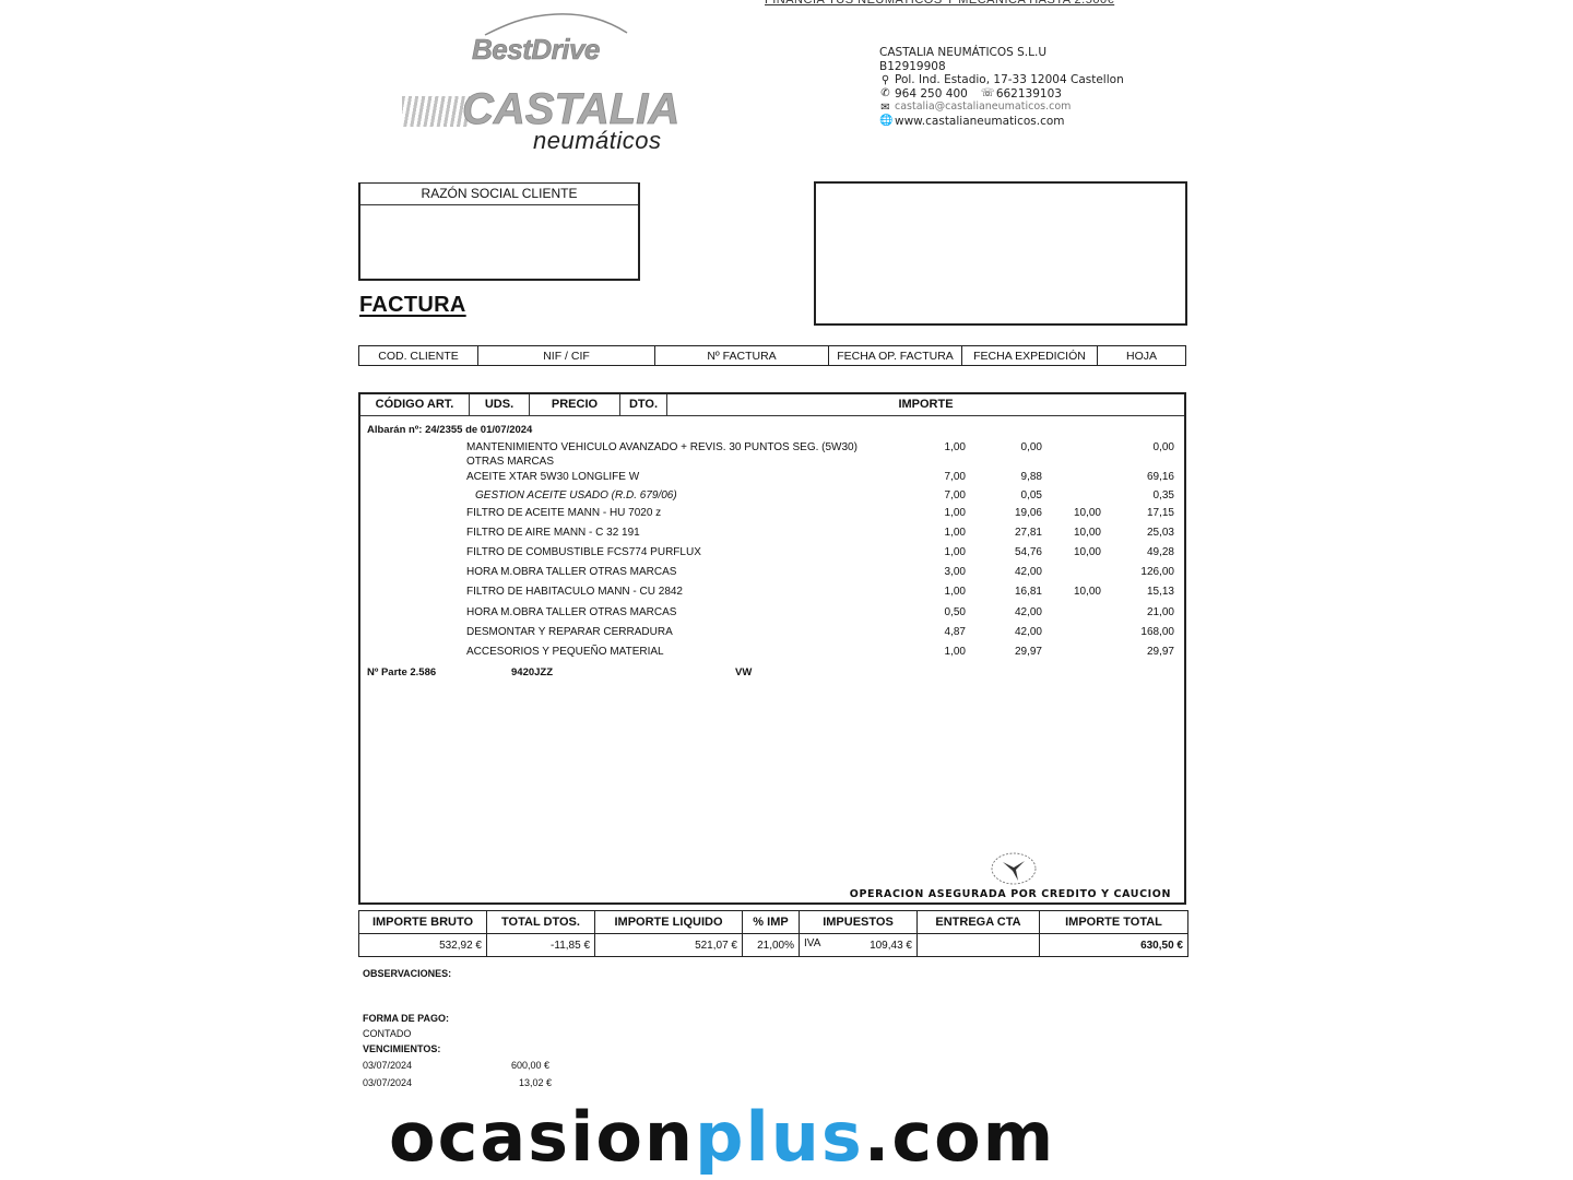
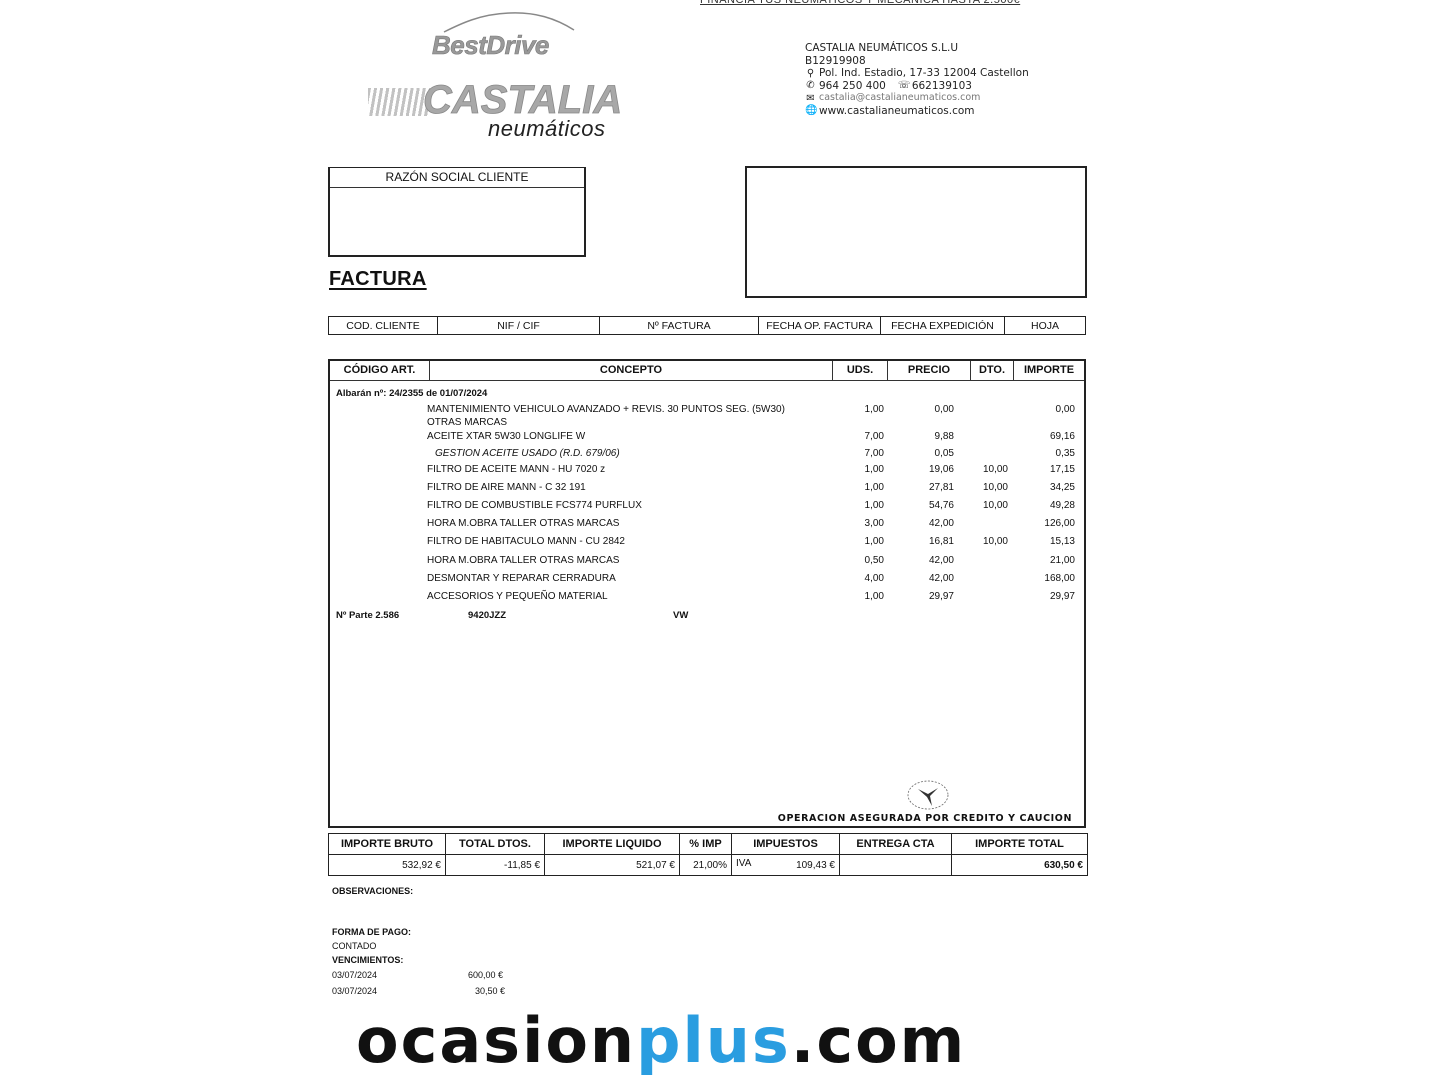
  FINANCIA TUS NEUMATICOS Y MECANICA HASTA 2.500€
  BestDrive
  CASTALIA
  neumáticos
  CASTALIA NEUMÁTICOS S.L.U
  B12919908
  ⚲
  Pol. Ind. Estadio, 17-33 12004 Castellon
  ✆
  964 250 400
  ☏
  662139103
  ✉
  castalia@castalianeumaticos.com
  🌐
  www.castalianeumaticos.com
  RAZÓN SOCIAL CLIENTE
  FACTURA
  COD. CLIENTE	NIF / CIF	Nº FACTURA	FECHA OP. FACTURA	FECHA EXPEDICIÓN	HOJA
  CÓDIGO ART.
+ CONCEPTO
  UDS.
  PRECIO
  DTO.
  IMPORTE
  Albarán nº: 24/2355 de 01/07/2024
  MANTENIMIENTO VEHICULO AVANZADO + REVIS. 30 PUNTOS SEG. (5W30)
  1,00
  0,00
  0,00
  OTRAS MARCAS
  ACEITE XTAR 5W30 LONGLIFE W
  7,00
  9,88
  69,16
  GESTION ACEITE USADO (R.D. 679/06)
  7,00
  0,05
  0,35
  FILTRO DE ACEITE MANN - HU 7020 z
  1,00
  19,06
  10,00
  17,15
  FILTRO DE AIRE MANN - C 32 191
  1,00
  27,81
  10,00
- 25,03
+ 34,25
  FILTRO DE COMBUSTIBLE FCS774 PURFLUX
  1,00
  54,76
  10,00
  49,28
  HORA M.OBRA TALLER OTRAS MARCAS
  3,00
  42,00
  126,00
  FILTRO DE HABITACULO MANN - CU 2842
  1,00
  16,81
  10,00
  15,13
  HORA M.OBRA TALLER OTRAS MARCAS
  0,50
  42,00
  21,00
  DESMONTAR Y REPARAR CERRADURA
- 4,87
+ 4,00
  42,00
  168,00
  ACCESORIOS Y PEQUEÑO MATERIAL
  1,00
  29,97
  29,97
  Nº Parte 2.586
  9420JZZ
  VW
  OPERACION ASEGURADA POR CREDITO Y CAUCION
  IMPORTE BRUTO	TOTAL DTOS.	IMPORTE LIQUIDO	% IMP	IMPUESTOS	ENTREGA CTA	IMPORTE TOTAL
  532,92 €	-11,85 €	521,07 €	21,00%	IVA 109,43 €		630,50 €
  OBSERVACIONES:
  FORMA DE PAGO:
  CONTADO
  VENCIMIENTOS:
  03/07/2024
  600,00 €
  03/07/2024
- 13,02 €
+ 30,50 €
  ocasionplus.com
